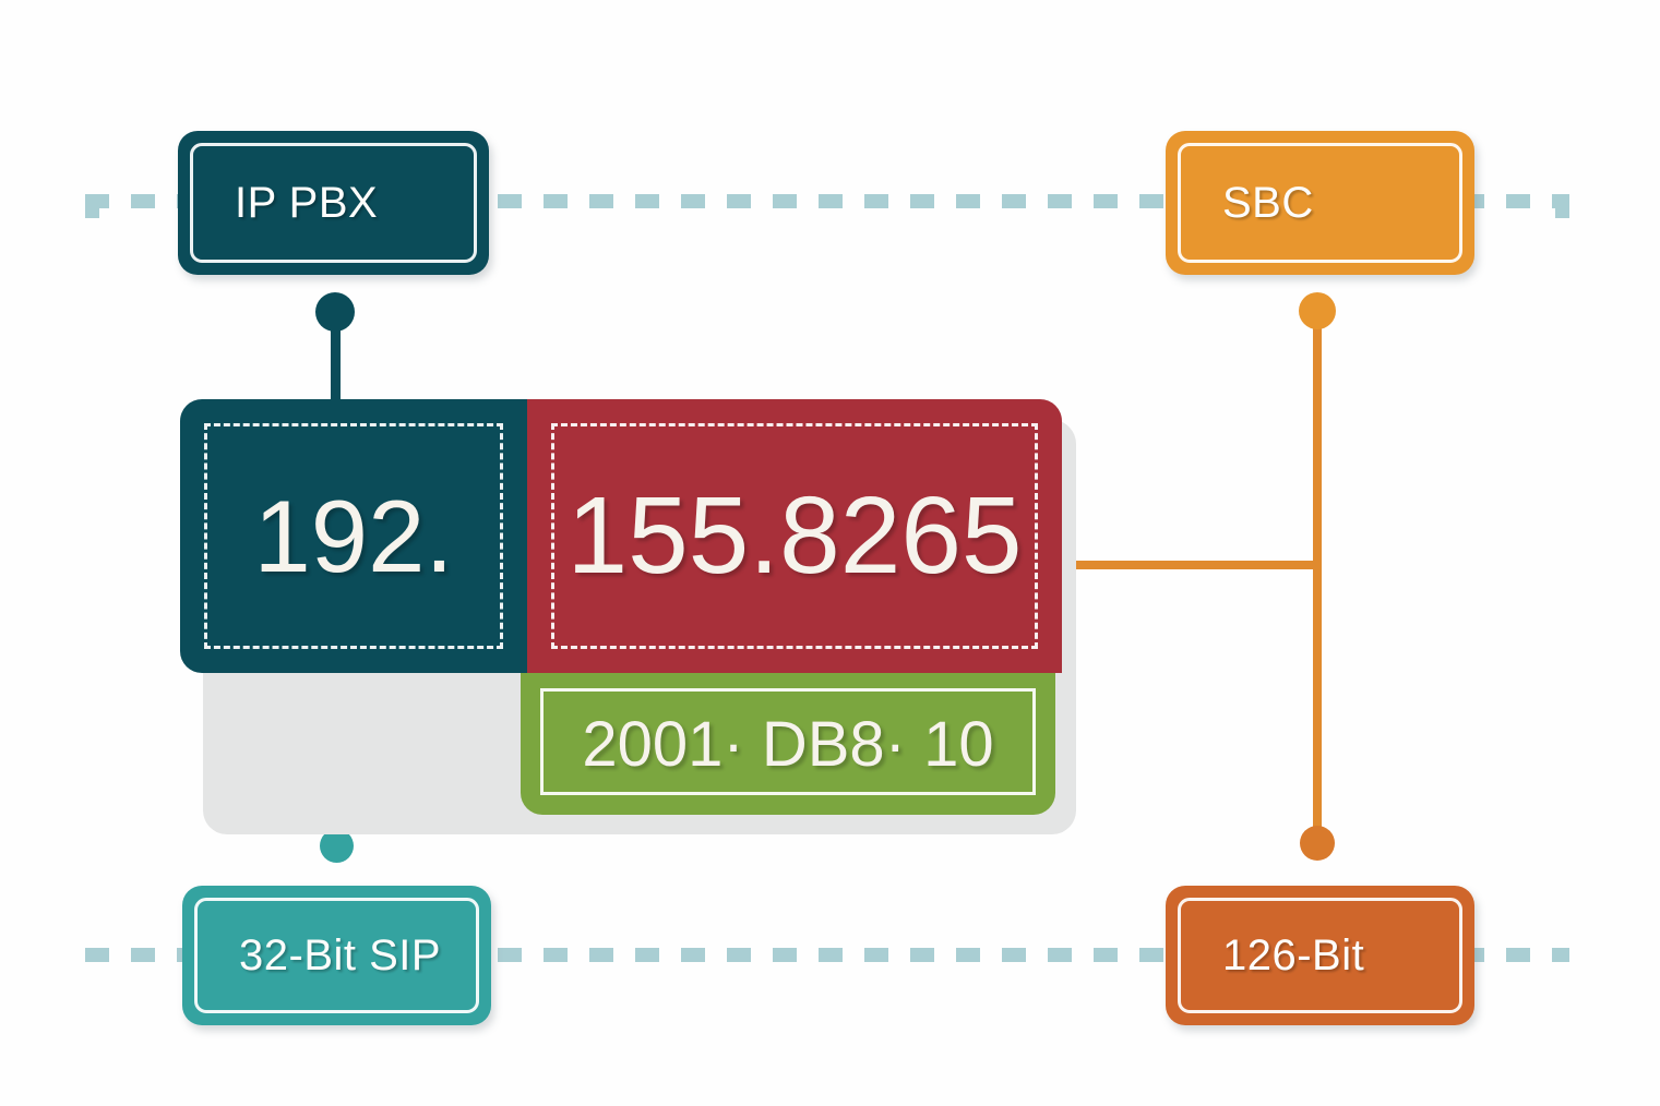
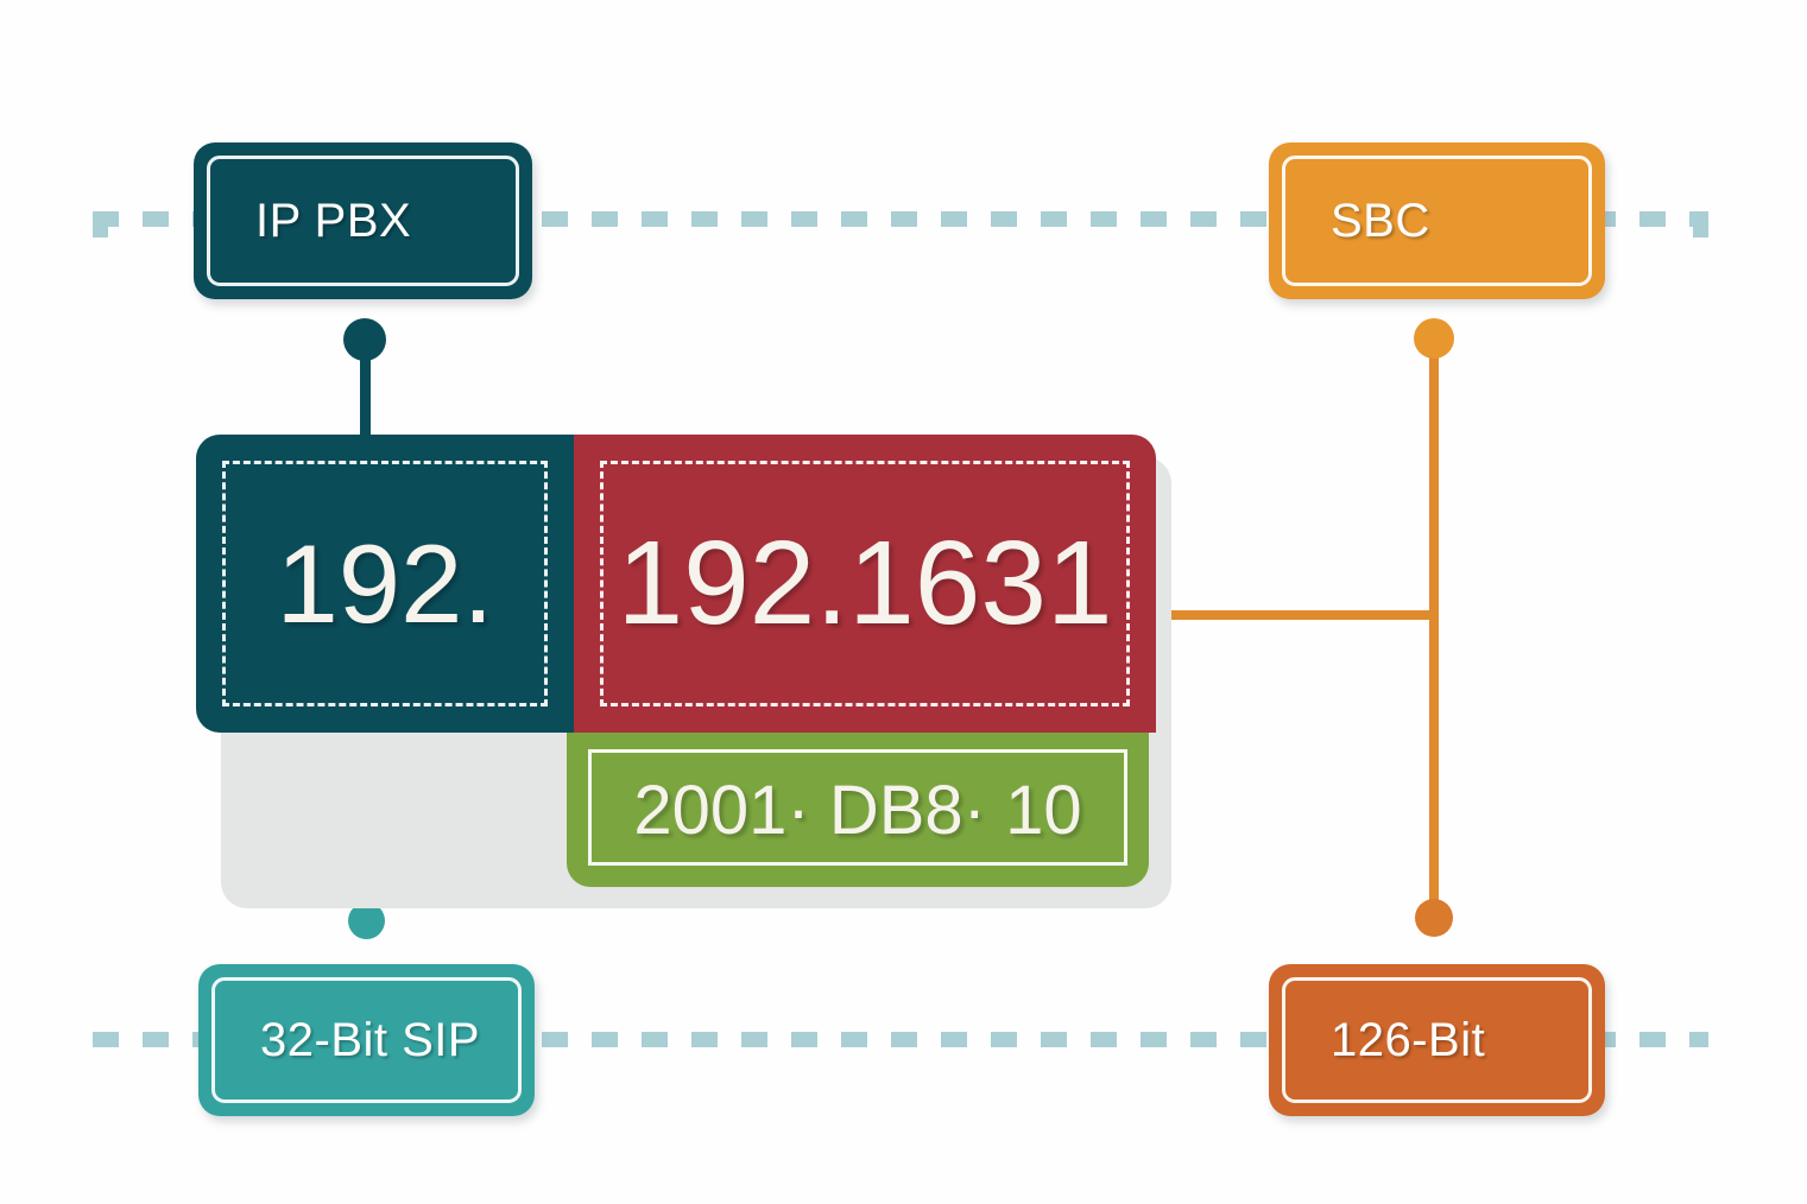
  192.
- 155.8265
+ 192.1631
  2001· DB8· 10
  IP PBX
  SBC
  32-Bit SIP
  126-Bit
